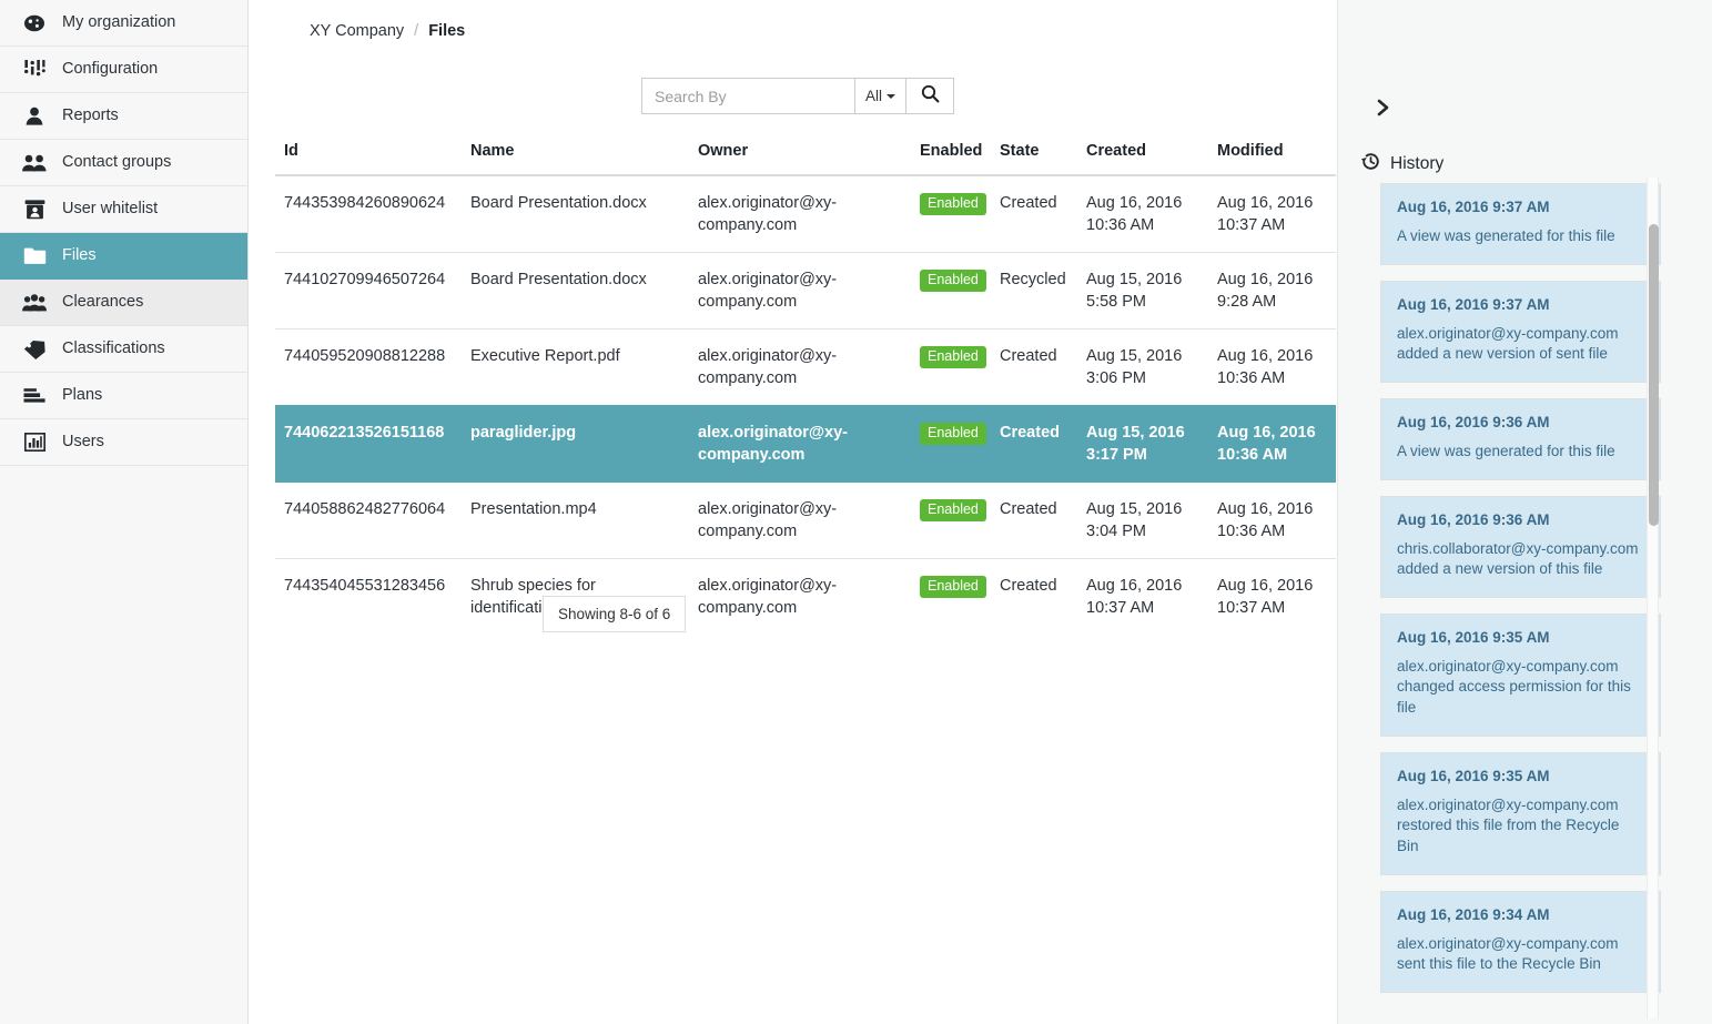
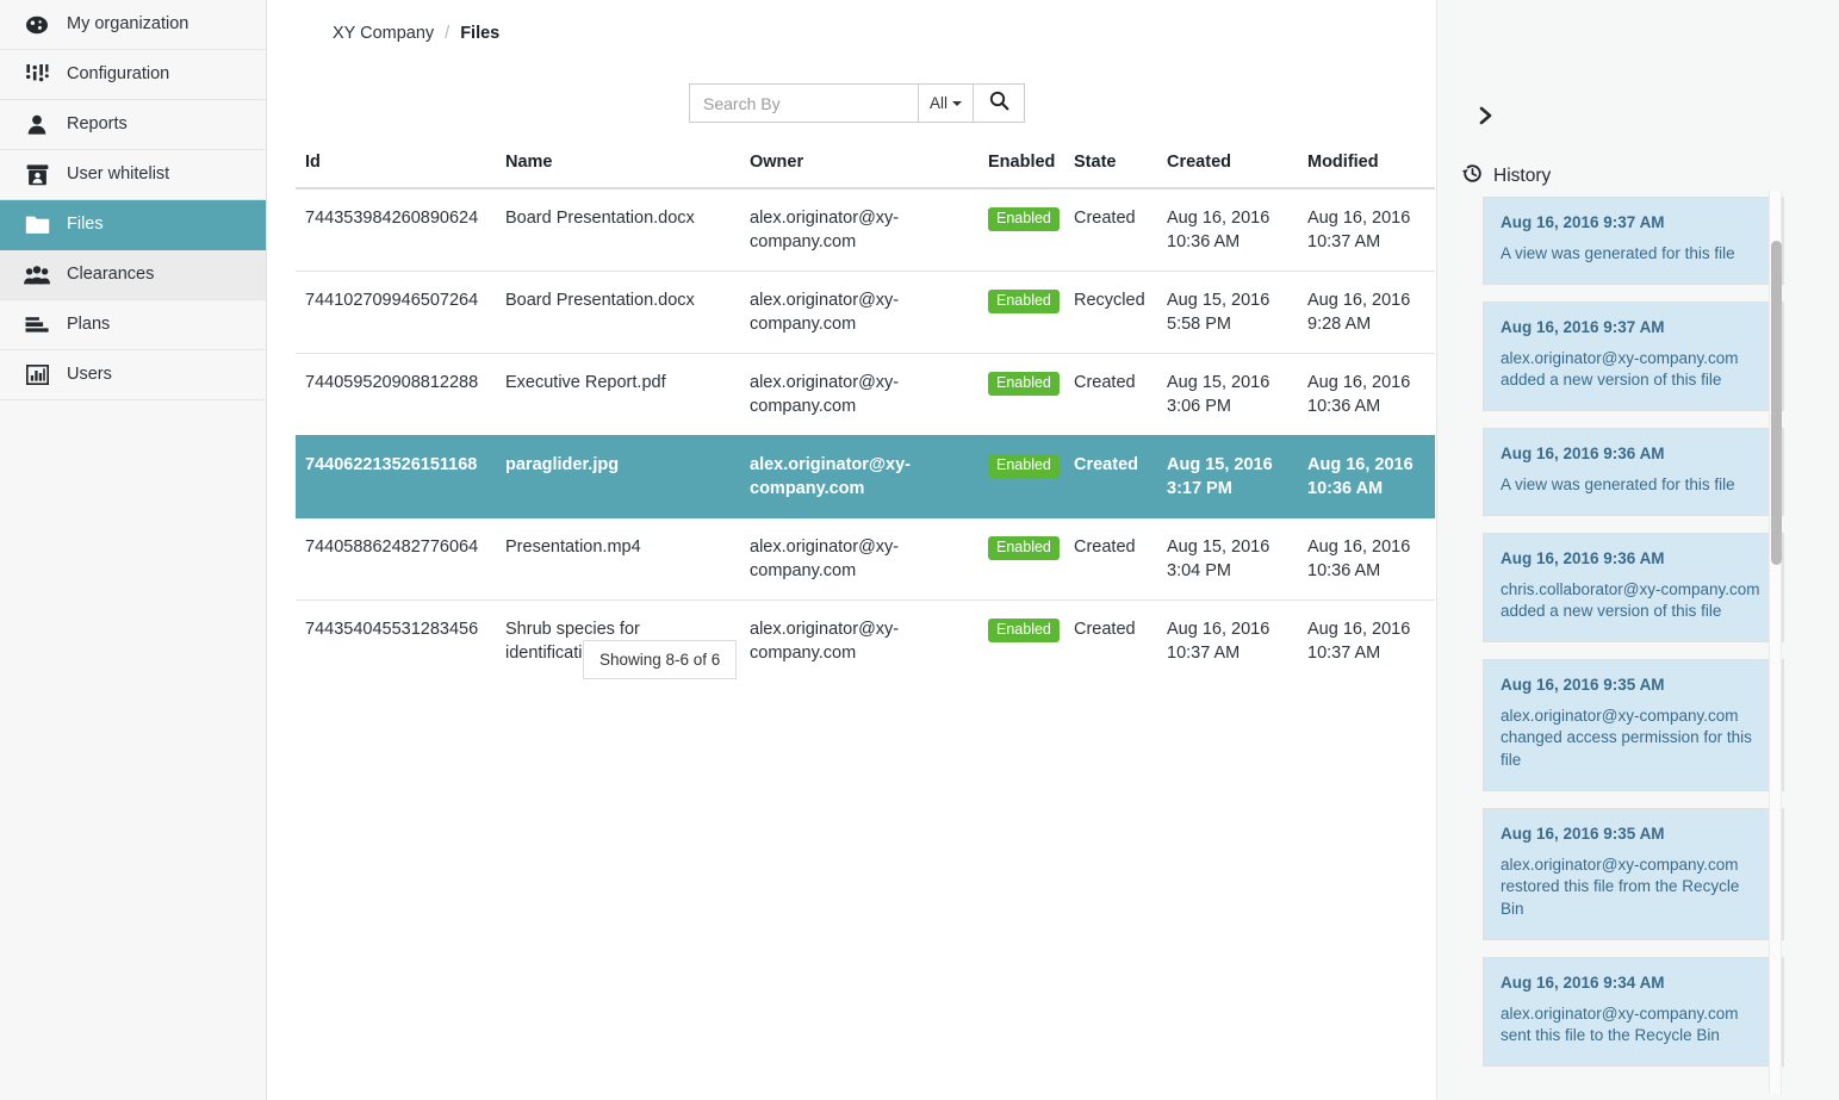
  My organization
  Configuration
  Reports
- Contact groups
  User whitelist
  Files
  Clearances
- Classifications
  Plans
  Users
  XY Company
  /
  Files
  Search By
  All
  Id	Name	Owner	Enabled	State	Created	Modified
  744353984260890624	Board Presentation.docx	alex.originator@xy-company.com	Enabled	Created	Aug 16, 2016 10:36 AM	Aug 16, 2016 10:37 AM
  744102709946507264	Board Presentation.docx	alex.originator@xy-company.com	Enabled	Recycled	Aug 15, 2016 5:58 PM	Aug 16, 2016 9:28 AM
  744059520908812288	Executive Report.pdf	alex.originator@xy-company.com	Enabled	Created	Aug 15, 2016 3:06 PM	Aug 16, 2016 10:36 AM
  744062213526151168	paraglider.jpg	alex.originator@xy-company.com	Enabled	Created	Aug 15, 2016 3:17 PM	Aug 16, 2016 10:36 AM
  744058862482776064	Presentation.mp4	alex.originator@xy-company.com	Enabled	Created	Aug 15, 2016 3:04 PM	Aug 16, 2016 10:36 AM
  744354045531283456	Shrub species for identificati	alex.originator@xy-company.com	Enabled	Created	Aug 16, 2016 10:37 AM	Aug 16, 2016 10:37 AM
  Showing 8-6 of 6
  History
  Aug 16, 2016 9:37 AM
  A view was generated for this file
  Aug 16, 2016 9:37 AM
- alex.originator@xy-company.com added a new version of sent file
+ alex.originator@xy-company.com added a new version of this file
  Aug 16, 2016 9:36 AM
  A view was generated for this file
  Aug 16, 2016 9:36 AM
  chris.collaborator@xy-company.com added a new version of this file
  Aug 16, 2016 9:35 AM
  alex.originator@xy-company.com changed access permission for this file
  Aug 16, 2016 9:35 AM
  alex.originator@xy-company.com restored this file from the Recycle Bin
  Aug 16, 2016 9:34 AM
  alex.originator@xy-company.com sent this file to the Recycle Bin
